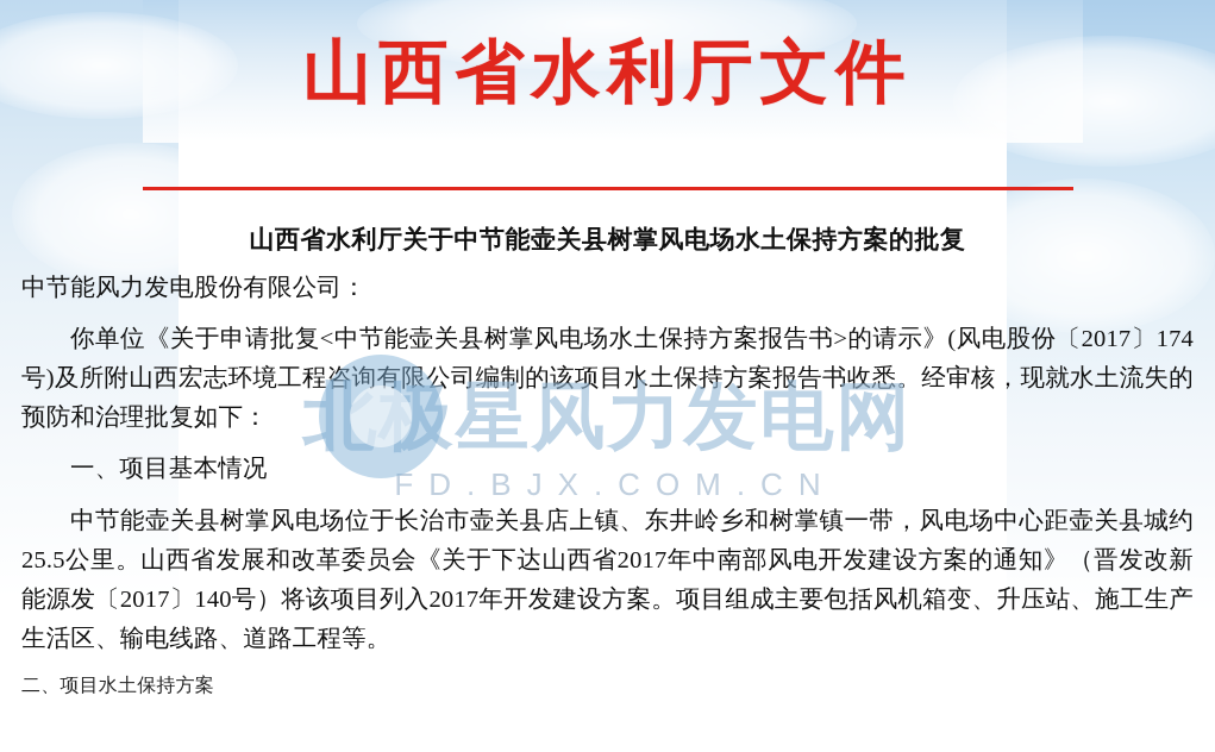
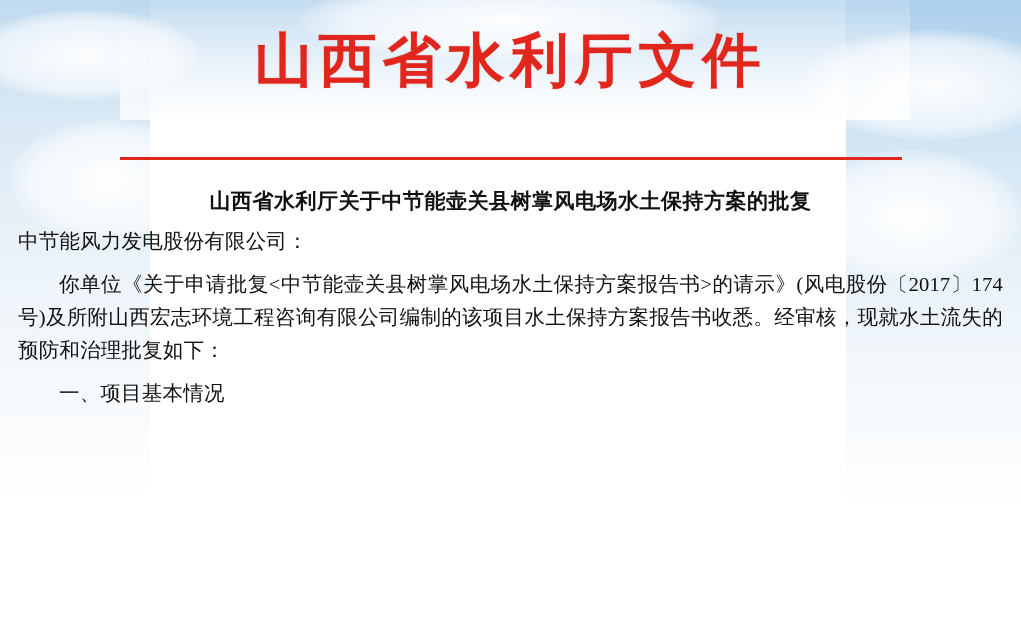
  山西省水利厅文件
  山西省水利厅关于中节能壶关县树掌风电场水土保持方案的批复
  中节能风力发电股份有限公司：
  你单位《关于申请批复<中节能壶关县树掌风电场水土保持方案报告书>的请示》(风电股份〔2017〕174号)及所附山西宏志环境工程咨询有限公司编制的该项目水土保持方案报告书收悉。经审核，现就水土流失的预防和治理批复如下：
  一、项目基本情况
- 中节能壶关县树掌风电场位于长治市壶关县店上镇、东井岭乡和树掌镇一带，风电场中心距壶关县城约25.5公里。山西省发展和改革委员会《关于下达山西省2017年中南部风电开发建设方案的通知》（晋发改新能源发〔2017〕140号）将该项目列入2017年开发建设方案。项目组成主要包括风机箱变、升压站、施工生产生活区、输电线路、道路工程等。
- 二、项目水土保持方案
- 北极星风力发电网
- FD.BJX.COM.CN
